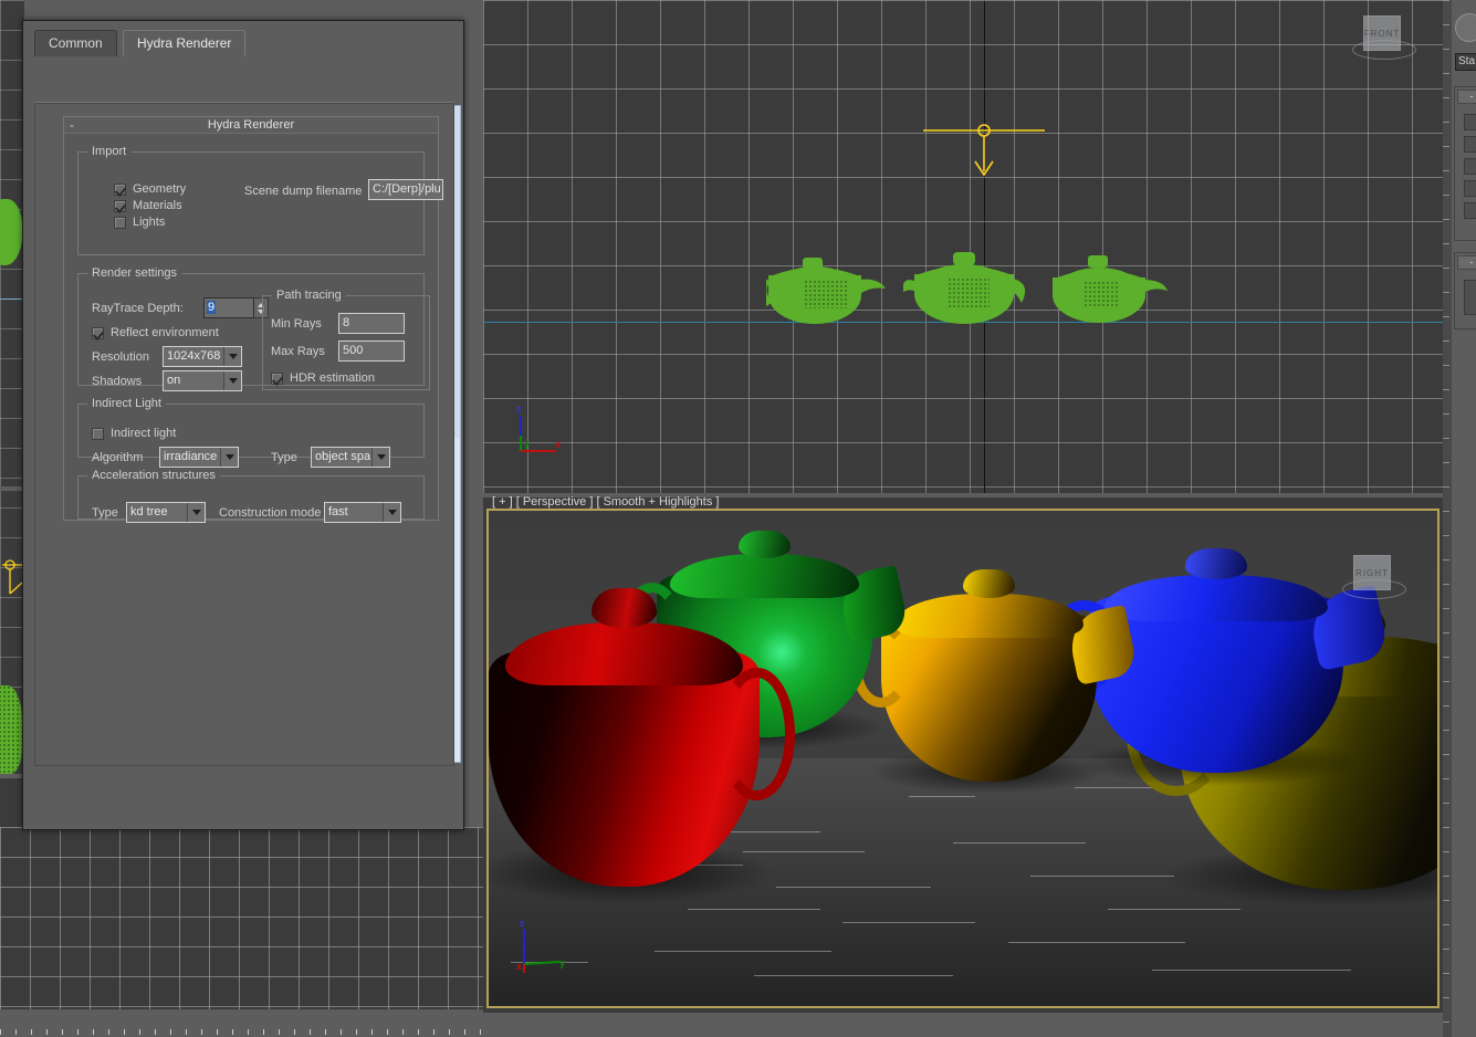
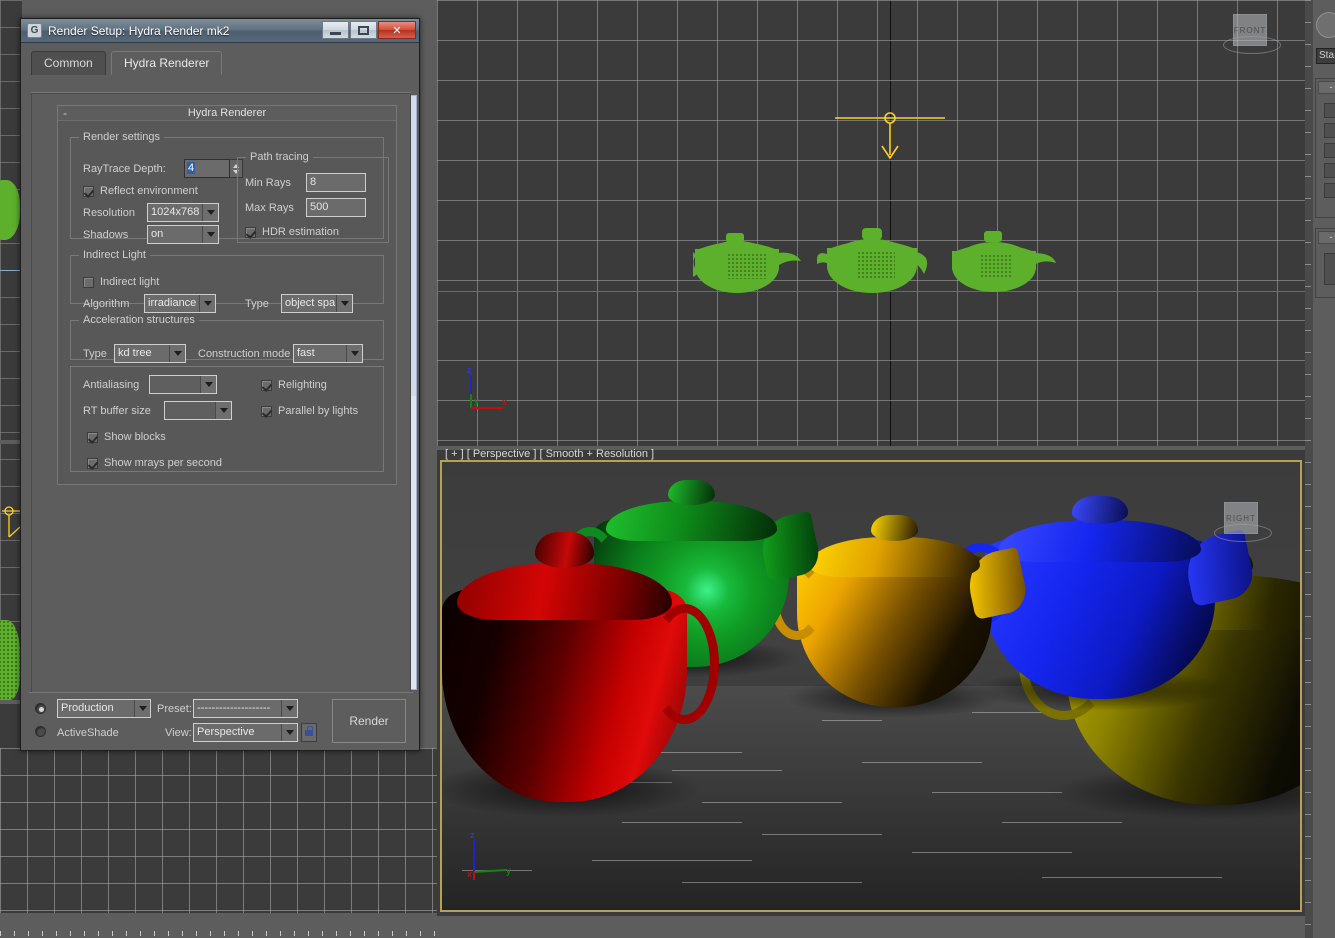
  FRONT
  z
  y
  x
- [ + ] [ Perspective ] [ Smooth + Highlights ]
+ [ + ] [ Perspective ] [ Smooth + Resolution ]
  RIGHT
  z
  y
  x
  Sta
  -
  -
+ G
+ Render Setup: Hydra Render mk2
+ ✕
  Common
  Hydra Renderer
  -
  Hydra Renderer
- Import
- Geometry
- Materials
- Lights
- Scene dump filename
- C:/[Derp]/plu
  Render settings
  RayTrace Depth:
- 9
+ 4
  Reflect environment
  Resolution
  1024x768
  Shadows
  on
  Path tracing
  Min Rays
  8
  Max Rays
  500
  HDR estimation
  Indirect Light
  Indirect light
  Algorithm
  irradiance
  Type
  object spa
  Acceleration structures
  Type
  kd tree
  Construction mode
  fast
+ Antialiasing
+ RT buffer size
+ Relighting
+ Parallel by lights
+ Show blocks
+ Show mrays per second
+ Production
+ ActiveShade
+ Preset:
+ --------------------
+ View:
+ Perspective
+ Render
